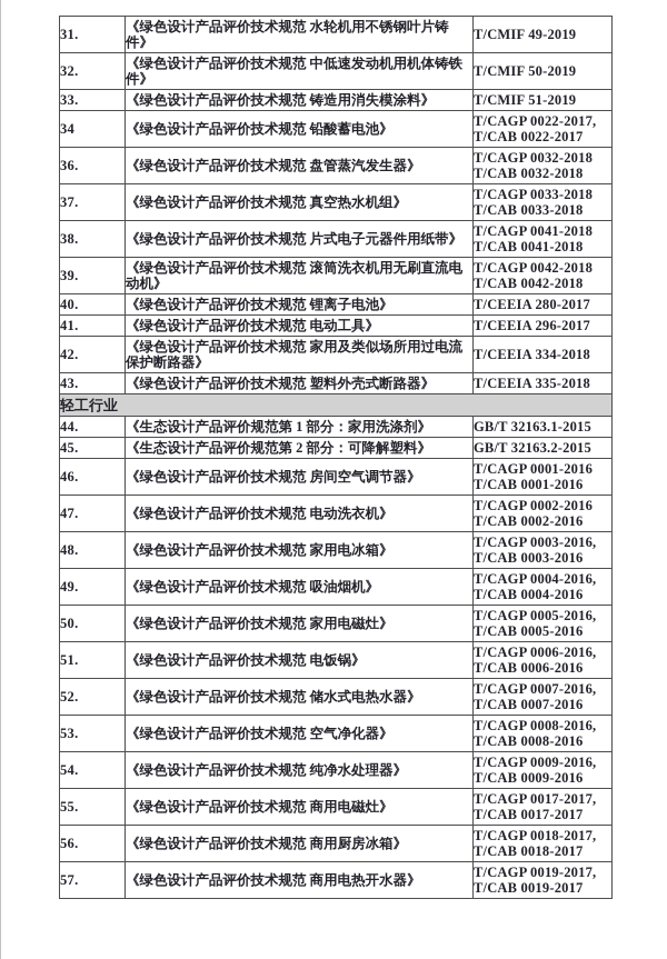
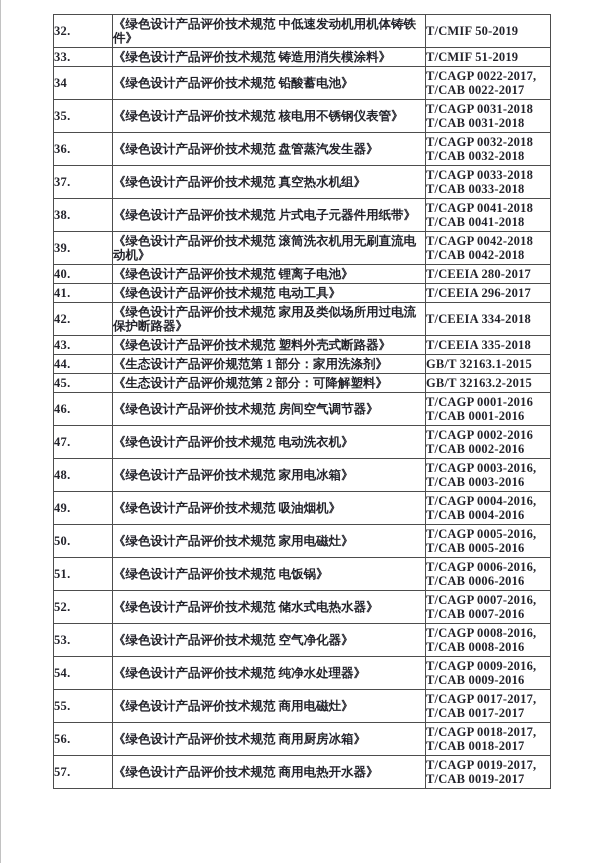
- 31.	《绿色设计产品评价技术规范 水轮机用不锈钢叶片铸件》	T/CMIF 49-2019
  32.	《绿色设计产品评价技术规范 中低速发动机用机体铸铁件》	T/CMIF 50-2019
  33.	《绿色设计产品评价技术规范 铸造用消失模涂料》	T/CMIF 51-2019
  34	《绿色设计产品评价技术规范 铅酸蓄电池》	T/CAGP 0022-2017,T/CAB 0022-2017
+ 35.	《绿色设计产品评价技术规范 核电用不锈钢仪表管》	T/CAGP 0031-2018T/CAB 0031-2018
  36.	《绿色设计产品评价技术规范 盘管蒸汽发生器》	T/CAGP 0032-2018T/CAB 0032-2018
  37.	《绿色设计产品评价技术规范 真空热水机组》	T/CAGP 0033-2018T/CAB 0033-2018
  38.	《绿色设计产品评价技术规范 片式电子元器件用纸带》	T/CAGP 0041-2018T/CAB 0041-2018
  39.	《绿色设计产品评价技术规范 滚筒洗衣机用无刷直流电动机》	T/CAGP 0042-2018T/CAB 0042-2018
  40.	《绿色设计产品评价技术规范 锂离子电池》	T/CEEIA 280-2017
  41.	《绿色设计产品评价技术规范 电动工具》	T/CEEIA 296-2017
  42.	《绿色设计产品评价技术规范 家用及类似场所用过电流保护断路器》	T/CEEIA 334-2018
  43.	《绿色设计产品评价技术规范 塑料外壳式断路器》	T/CEEIA 335-2018
- 轻工行业
  44.	《生态设计产品评价规范第 1 部分：家用洗涤剂》	GB/T 32163.1-2015
  45.	《生态设计产品评价规范第 2 部分：可降解塑料》	GB/T 32163.2-2015
  46.	《绿色设计产品评价技术规范 房间空气调节器》	T/CAGP 0001-2016T/CAB 0001-2016
  47.	《绿色设计产品评价技术规范 电动洗衣机》	T/CAGP 0002-2016T/CAB 0002-2016
  48.	《绿色设计产品评价技术规范 家用电冰箱》	T/CAGP 0003-2016,T/CAB 0003-2016
  49.	《绿色设计产品评价技术规范 吸油烟机》	T/CAGP 0004-2016,T/CAB 0004-2016
  50.	《绿色设计产品评价技术规范 家用电磁灶》	T/CAGP 0005-2016,T/CAB 0005-2016
  51.	《绿色设计产品评价技术规范 电饭锅》	T/CAGP 0006-2016,T/CAB 0006-2016
  52.	《绿色设计产品评价技术规范 储水式电热水器》	T/CAGP 0007-2016,T/CAB 0007-2016
  53.	《绿色设计产品评价技术规范 空气净化器》	T/CAGP 0008-2016,T/CAB 0008-2016
  54.	《绿色设计产品评价技术规范 纯净水处理器》	T/CAGP 0009-2016,T/CAB 0009-2016
  55.	《绿色设计产品评价技术规范 商用电磁灶》	T/CAGP 0017-2017,T/CAB 0017-2017
  56.	《绿色设计产品评价技术规范 商用厨房冰箱》	T/CAGP 0018-2017,T/CAB 0018-2017
  57.	《绿色设计产品评价技术规范 商用电热开水器》	T/CAGP 0019-2017,T/CAB 0019-2017
